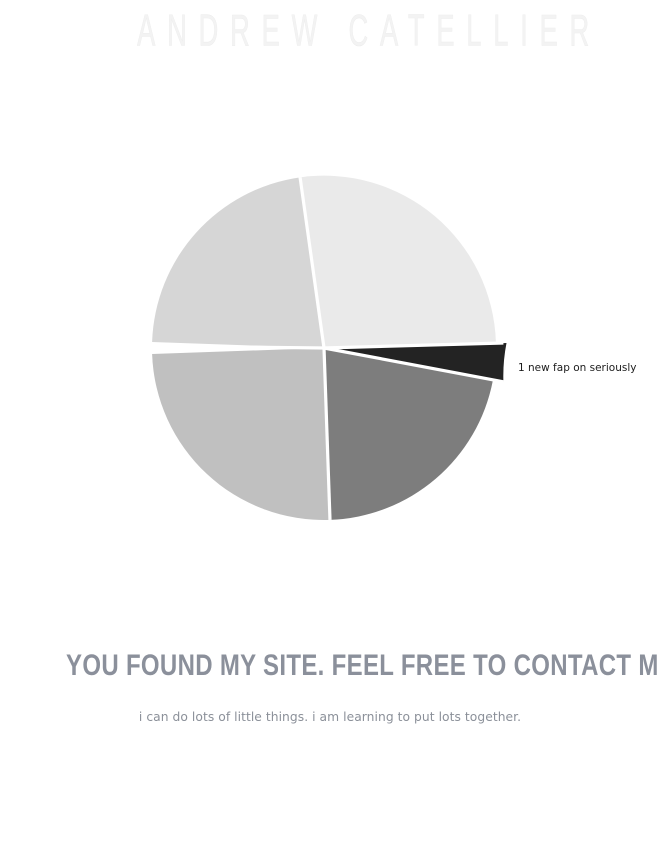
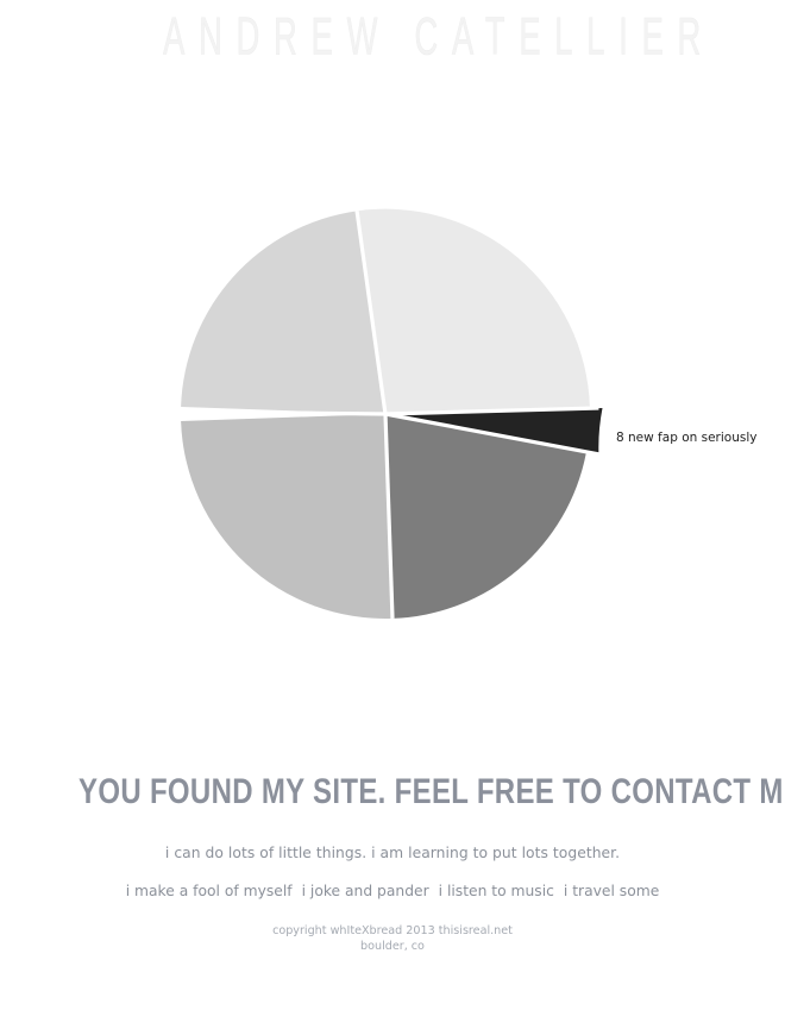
- 1 new fap on seriously
+ 8 new fap on seriously
  YOU FOUND MY SITE. FEEL FREE TO CONTACT M
  i can do lots of little things. i am learning to put lots together.
+ i make a fool of myself i joke and pander i listen to music i travel some
+ copyright whIteXbread 2013 thisisreal.net
+ boulder, co
